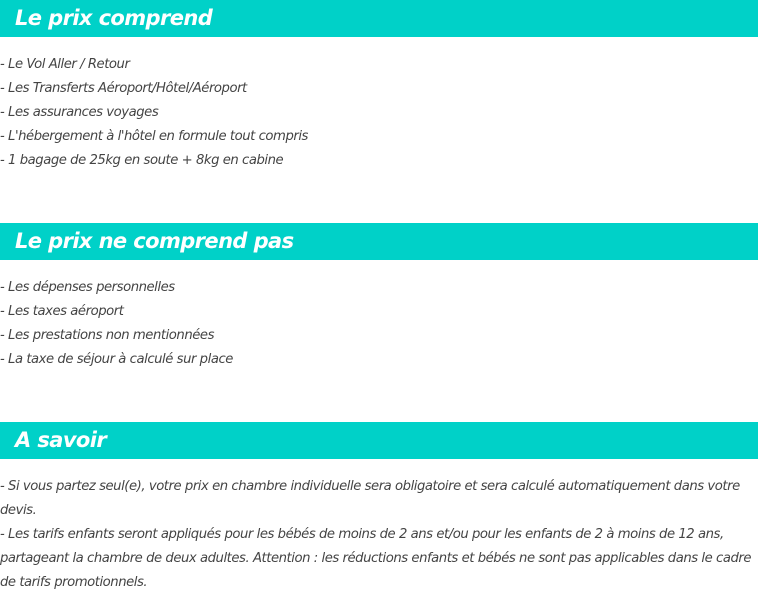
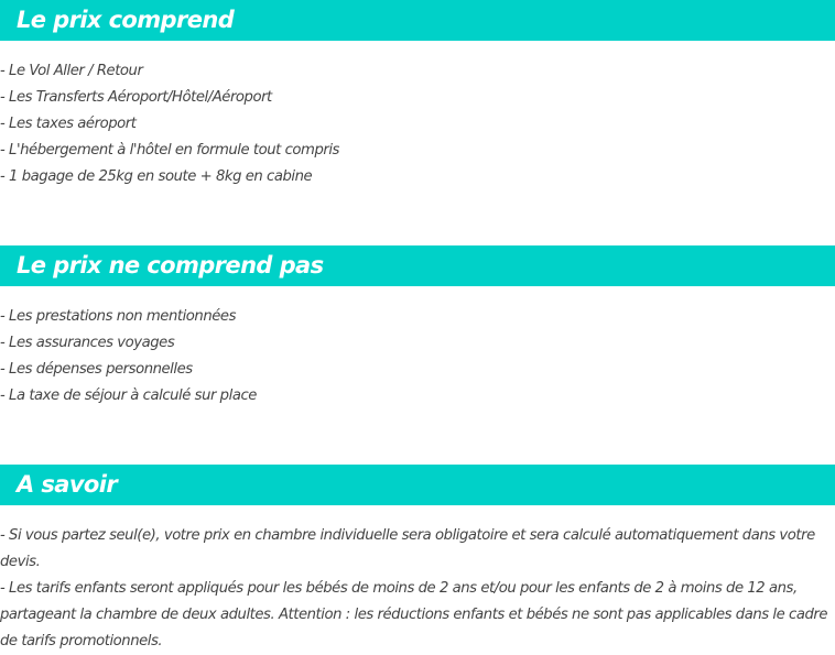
  Le prix comprend
  - Le Vol Aller / Retour
  - Les Transferts Aéroport/Hôtel/Aéroport
- - Les assurances voyages
+ - Les taxes aéroport
  - L'hébergement à l'hôtel en formule tout compris
  - 1 bagage de 25kg en soute + 8kg en cabine
  Le prix ne comprend pas
- - Les dépenses personnelles
+ - Les prestations non mentionnées
- - Les taxes aéroport
+ - Les assurances voyages
- - Les prestations non mentionnées
+ - Les dépenses personnelles
  - La taxe de séjour à calculé sur place
  A savoir
  - Si vous partez seul(e), votre prix en chambre individuelle sera obligatoire et sera calculé automatiquement dans votre devis.
  - Les tarifs enfants seront appliqués pour les bébés de moins de 2 ans et/ou pour les enfants de 2 à moins de 12 ans, partageant la chambre de deux adultes. Attention : les réductions enfants et bébés ne sont pas applicables dans le cadre de tarifs promotionnels.
